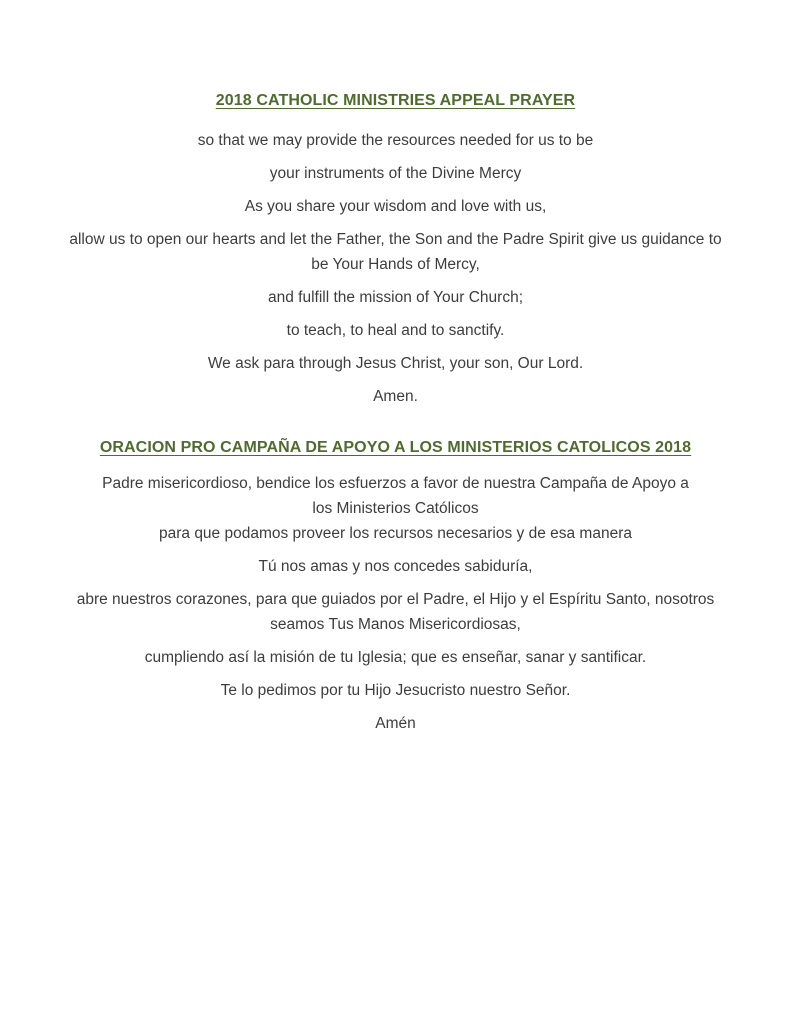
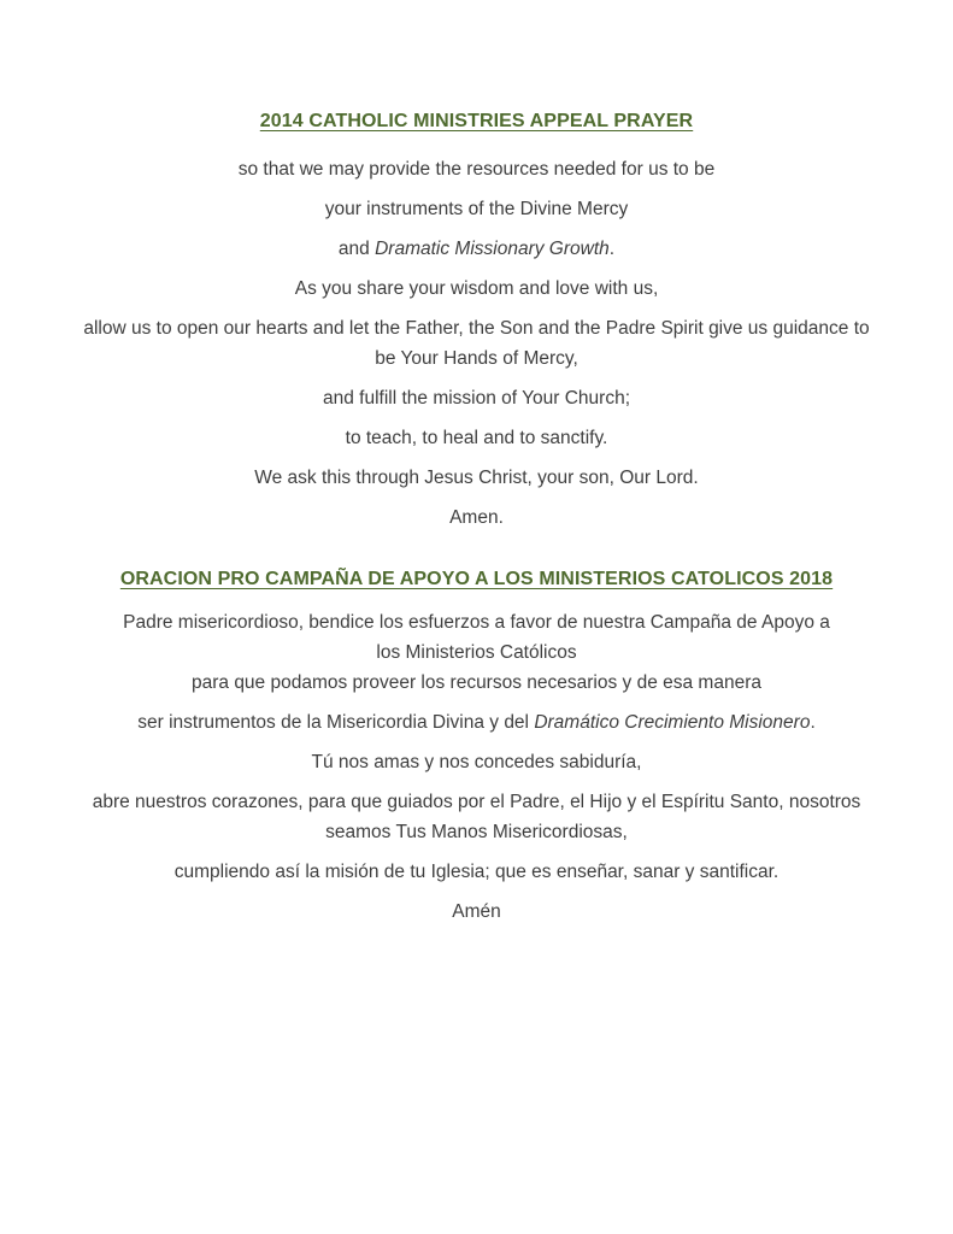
- 2018 CATHOLIC MINISTRIES APPEAL PRAYER
+ 2014 CATHOLIC MINISTRIES APPEAL PRAYER
  so that we may provide the resources needed for us to be
  your instruments of the Divine Mercy
+ and Dramatic Missionary Growth.
  As you share your wisdom and love with us,
  allow us to open our hearts and let the Father, the Son and the Padre Spirit give us guidance to be Your Hands of Mercy,
  and fulfill the mission of Your Church;
  to teach, to heal and to sanctify.
- We ask para through Jesus Christ, your son, Our Lord.
+ We ask this through Jesus Christ, your son, Our Lord.
  Amen.
  ORACION PRO CAMPAÑA DE APOYO A LOS MINISTERIOS CATOLICOS 2018
  Padre misericordioso, bendice los esfuerzos a favor de nuestra Campaña de Apoyo a los Ministerios Católicos
  para que podamos proveer los recursos necesarios y de esa manera
+ ser instrumentos de la Misericordia Divina y del Dramático Crecimiento Misionero.
  Tú nos amas y nos concedes sabiduría,
  abre nuestros corazones, para que guiados por el Padre, el Hijo y el Espíritu Santo, nosotros seamos Tus Manos Misericordiosas,
  cumpliendo así la misión de tu Iglesia; que es enseñar, sanar y santificar.
- Te lo pedimos por tu Hijo Jesucristo nuestro Señor.
  Amén
